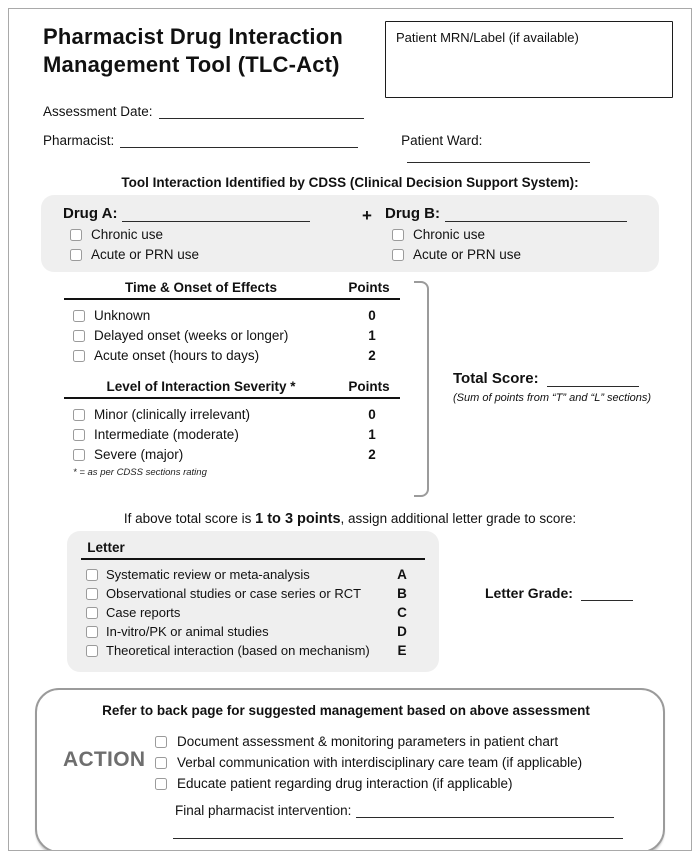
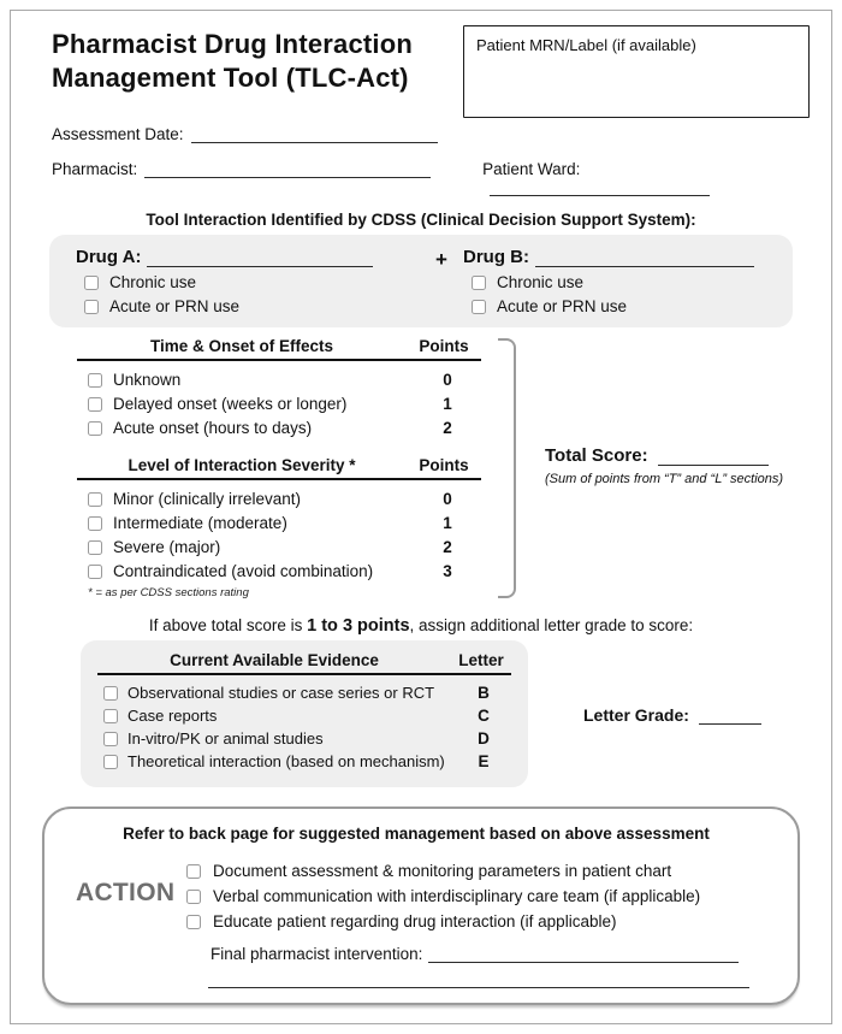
  Pharmacist Drug Interaction
  Management Tool (TLC-Act)
  Patient MRN/Label (if available)
  Assessment Date:
  Pharmacist:
  Patient Ward:
  Tool Interaction Identified by CDSS (Clinical Decision Support System):
  Drug A:
  Chronic use
  Acute or PRN use
  +
  Drug B:
  Chronic use
  Acute or PRN use
  Time & Onset of Effects
  Points
  Unknown
  0
  Delayed onset (weeks or longer)
  1
  Acute onset (hours to days)
  2
  Level of Interaction Severity *
  Points
  Minor (clinically irrelevant)
  0
  Intermediate (moderate)
  1
  Severe (major)
  2
+ Contraindicated (avoid combination)
+ 3
  * = as per CDSS sections rating
  Total Score:
  (Sum of points from “T” and “L” sections)
  If above total score is 1 to 3 points, assign additional letter grade to score:
+ Current Available Evidence
  Letter
- Systematic review or meta-analysis
- A
  Observational studies or case series or RCT
  B
  Case reports
  C
  In-vitro/PK or animal studies
  D
  Theoretical interaction (based on mechanism)
  E
  Letter Grade:
  Refer to back page for suggested management based on above assessment
  ACTION
  Document assessment & monitoring parameters in patient chart
  Verbal communication with interdisciplinary care team (if applicable)
  Educate patient regarding drug interaction (if applicable)
  Final pharmacist intervention:
